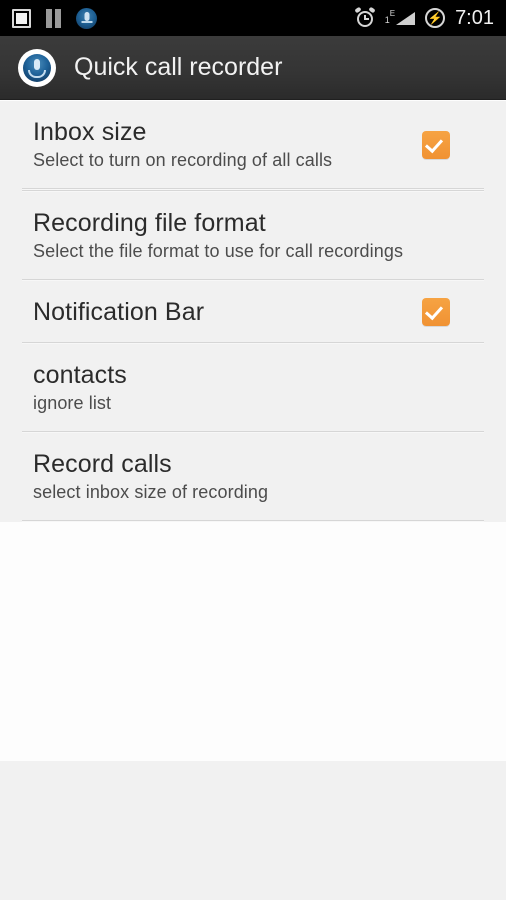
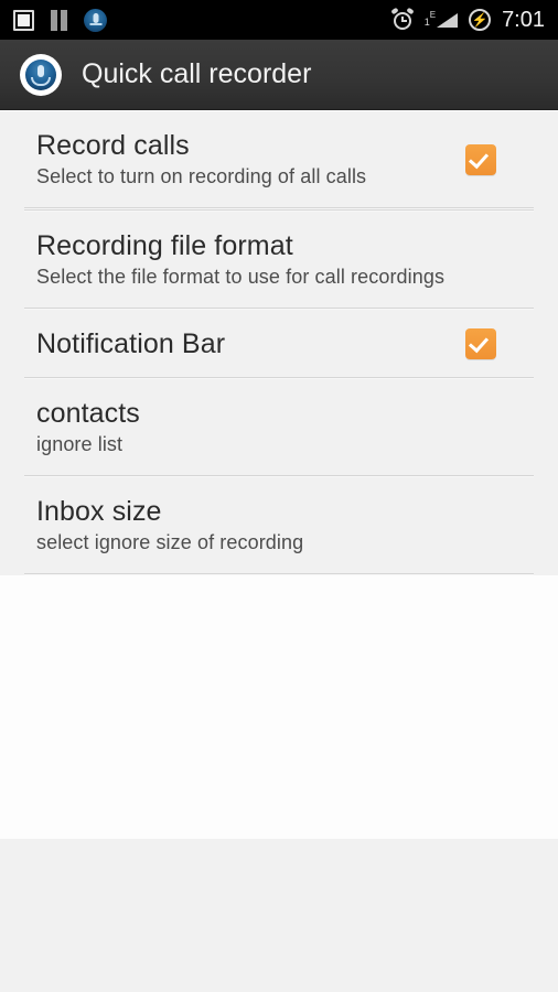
  1
  E
  7:01
  Quick call recorder
- Inbox size
+ Record calls
  Select to turn on recording of all calls
  Recording file format
  Select the file format to use for call recordings
  Notification Bar
  contacts
  ignore list
- Record calls
+ Inbox size
- select inbox size of recording
+ select ignore size of recording
